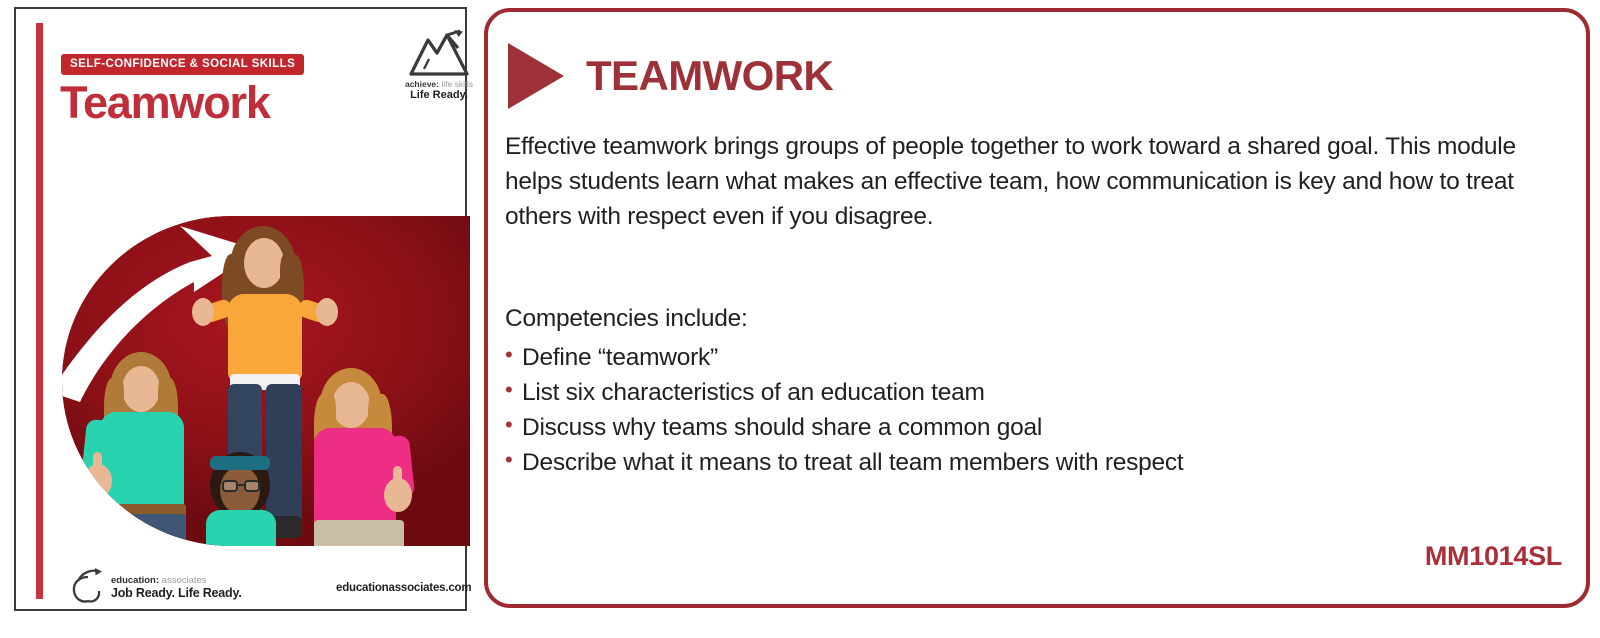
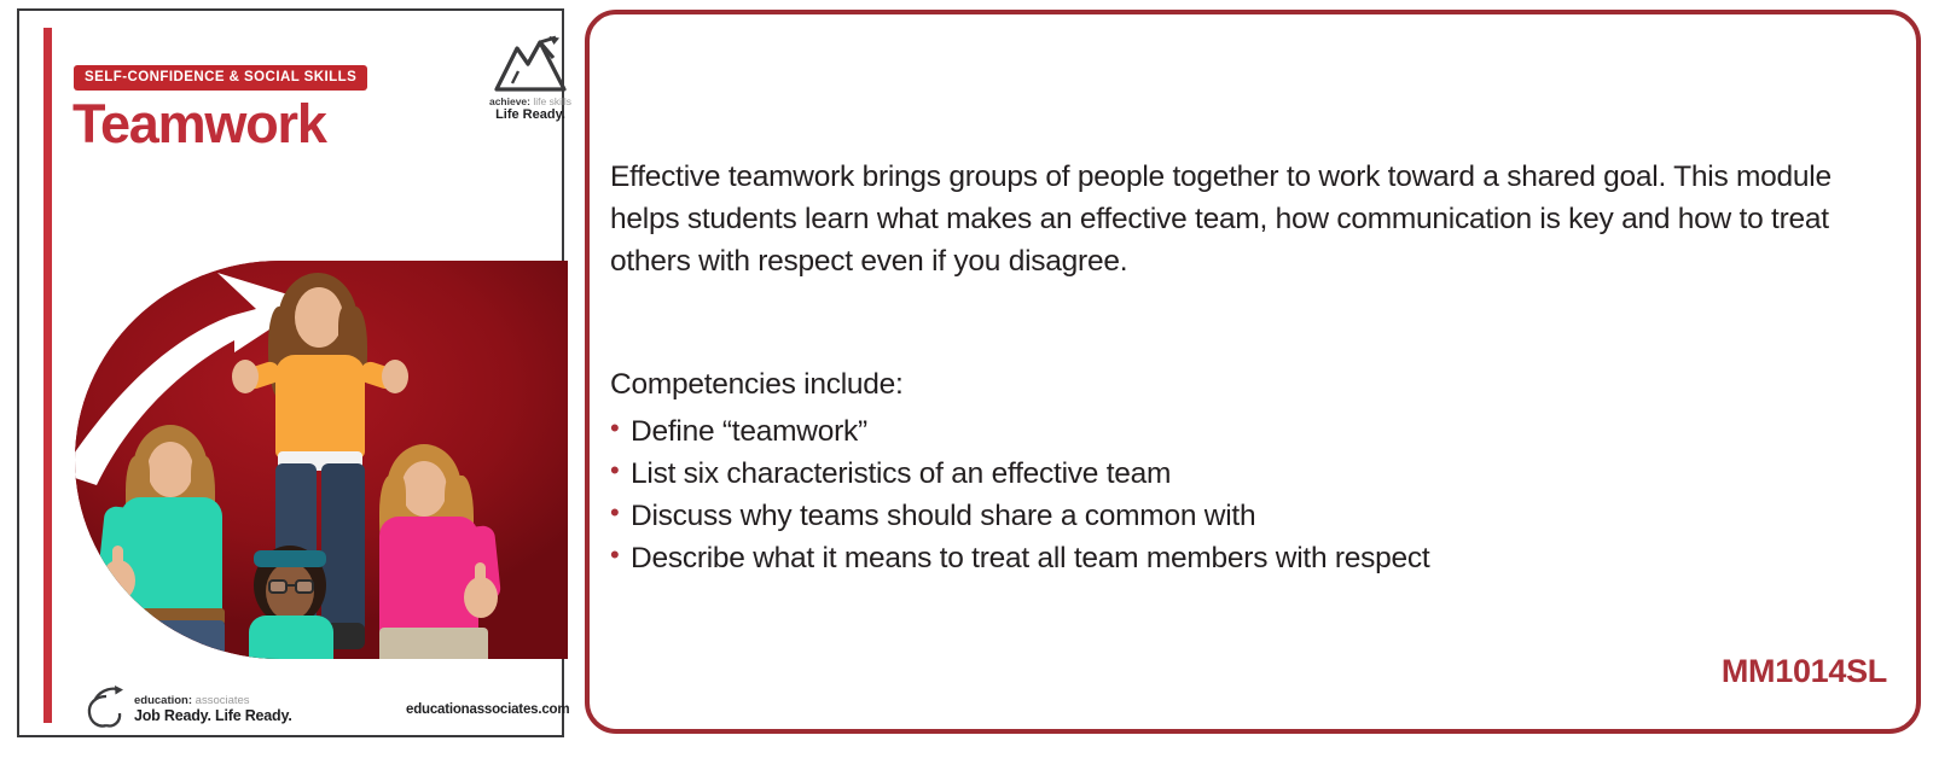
  SELF-CONFIDENCE & SOCIAL SKILLS
  Teamwork
  achieve: life skills
  Life Ready.
  education: associates
  Job Ready. Life Ready.
  educationassociates.com
- TEAMWORK
  Effective teamwork brings groups of people together to work toward a shared goal. This module helps students learn what makes an effective team, how communication is key and how to treat others with respect even if you disagree.
  Competencies include:
  Define “teamwork”
- List six characteristics of an education team
+ List six characteristics of an effective team
- Discuss why teams should share a common goal
+ Discuss why teams should share a common with
  Describe what it means to treat all team members with respect
  MM1014SL
